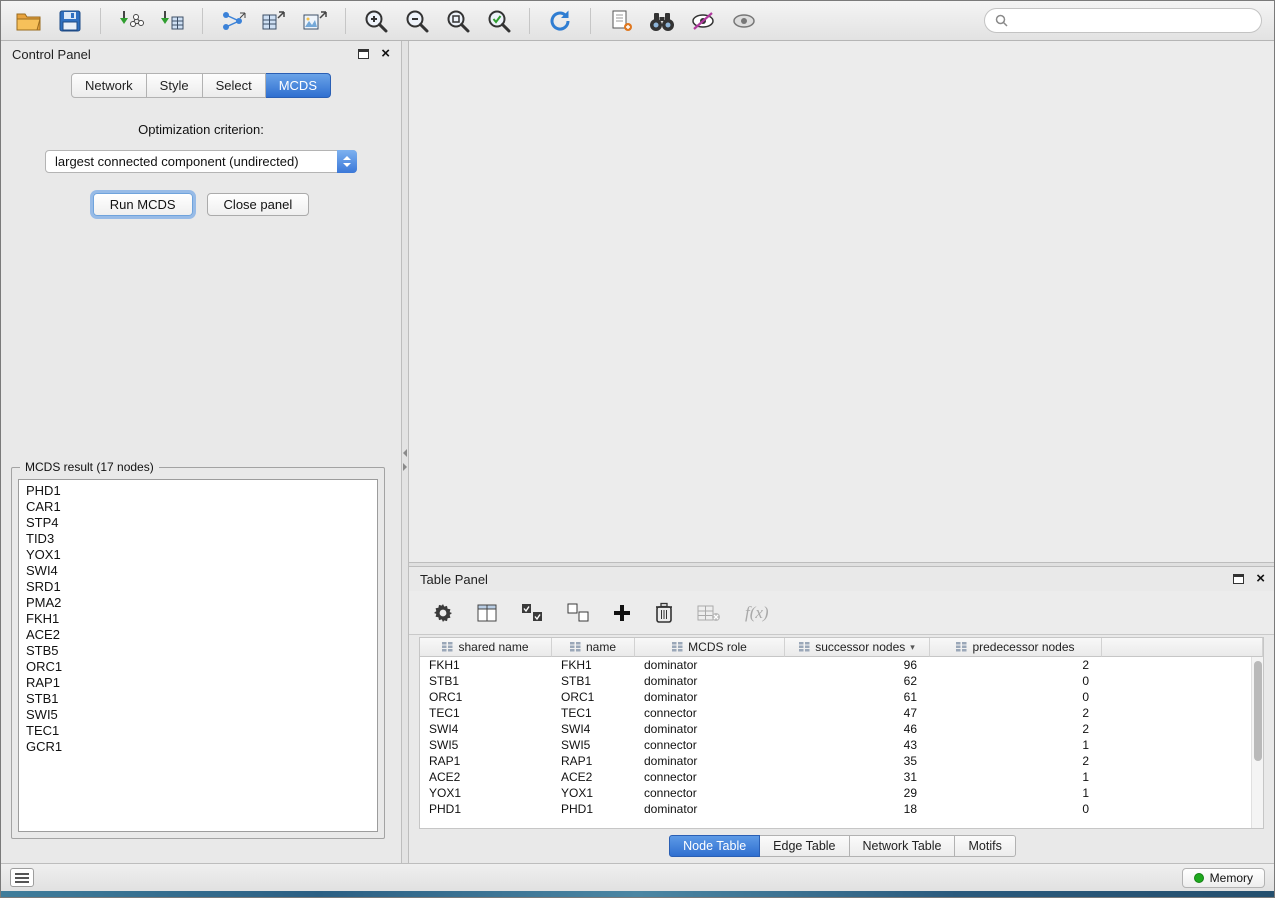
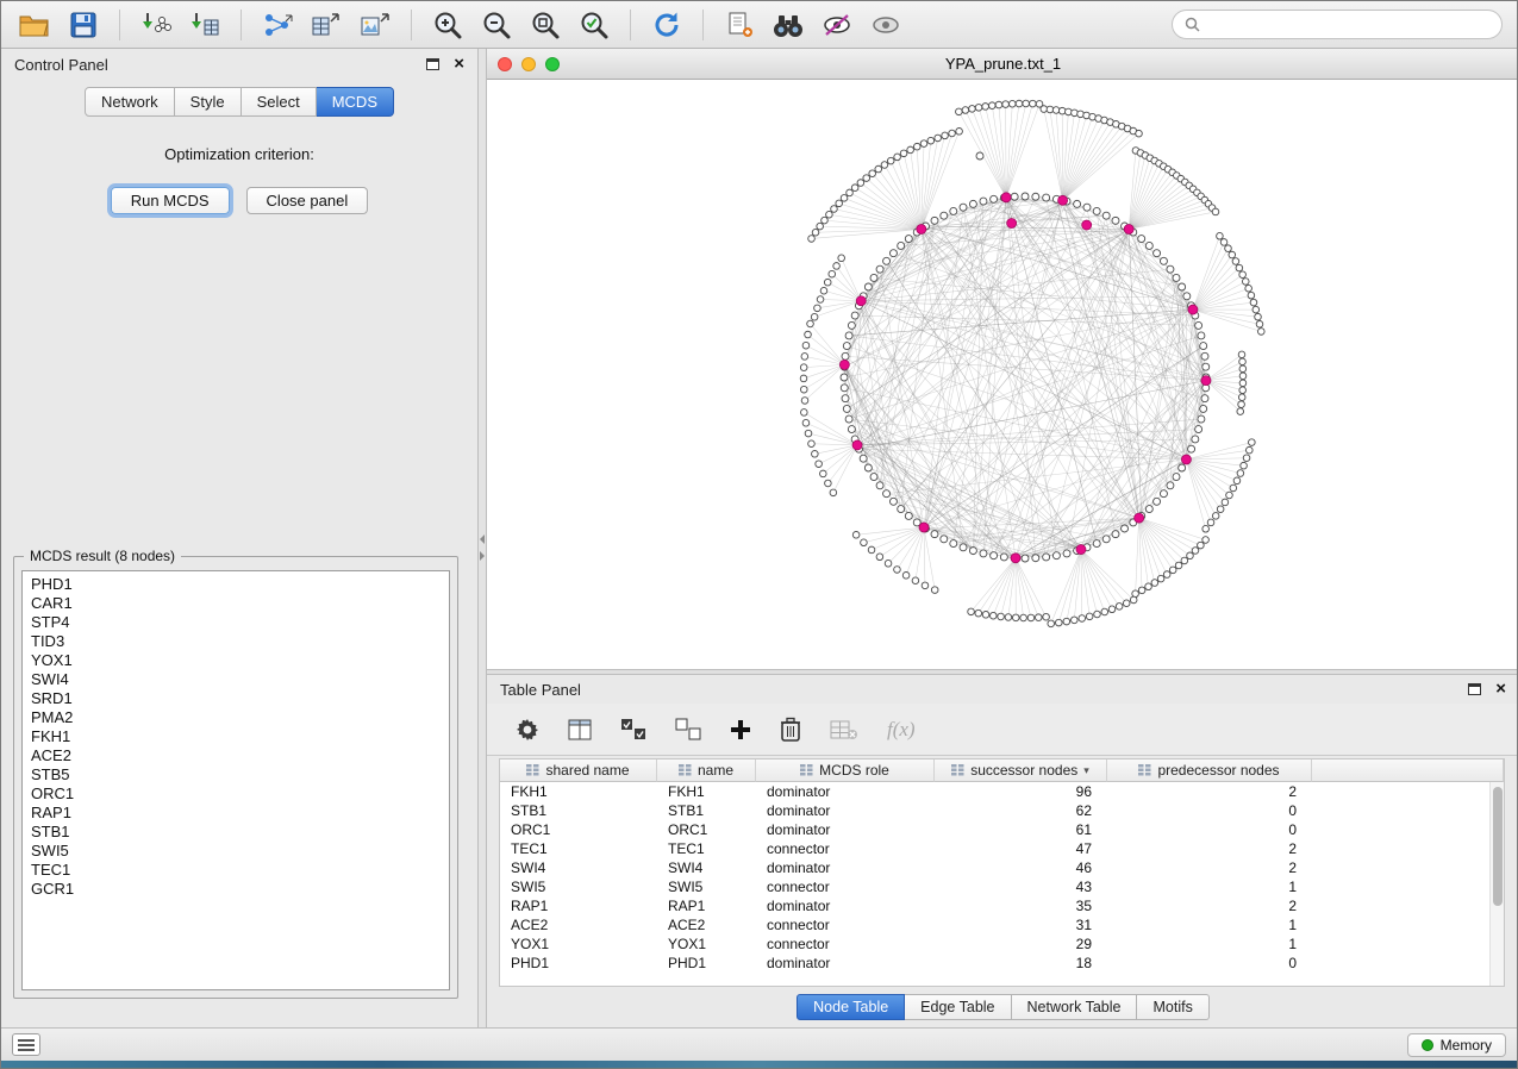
  Control Panel
  ×
  Network
  Style
  Select
  MCDS
  Optimization criterion:
- largest connected component (undirected)
  Run MCDS
  Close panel
- MCDS result (17 nodes)
+ MCDS result (8 nodes)
  PHD1
  CAR1
  STP4
  TID3
  YOX1
  SWI4
  SRD1
  PMA2
  FKH1
  ACE2
  STB5
  ORC1
  RAP1
  STB1
  SWI5
  TEC1
  GCR1
+ YPA_prune.txt_1
  Table Panel
  ×
  f(x)
  shared name
  name
  MCDS role
  successor nodes
  ▾
  predecessor nodes
  FKH1
  FKH1
  dominator
  96
  2
  STB1
  STB1
  dominator
  62
  0
  ORC1
  ORC1
  dominator
  61
  0
  TEC1
  TEC1
  connector
  47
  2
  SWI4
  SWI4
  dominator
  46
  2
  SWI5
  SWI5
  connector
  43
  1
  RAP1
  RAP1
  dominator
  35
  2
  ACE2
  ACE2
  connector
  31
  1
  YOX1
  YOX1
  connector
  29
  1
  PHD1
  PHD1
  dominator
  18
  0
  Node Table
  Edge Table
  Network Table
  Motifs
  Memory
